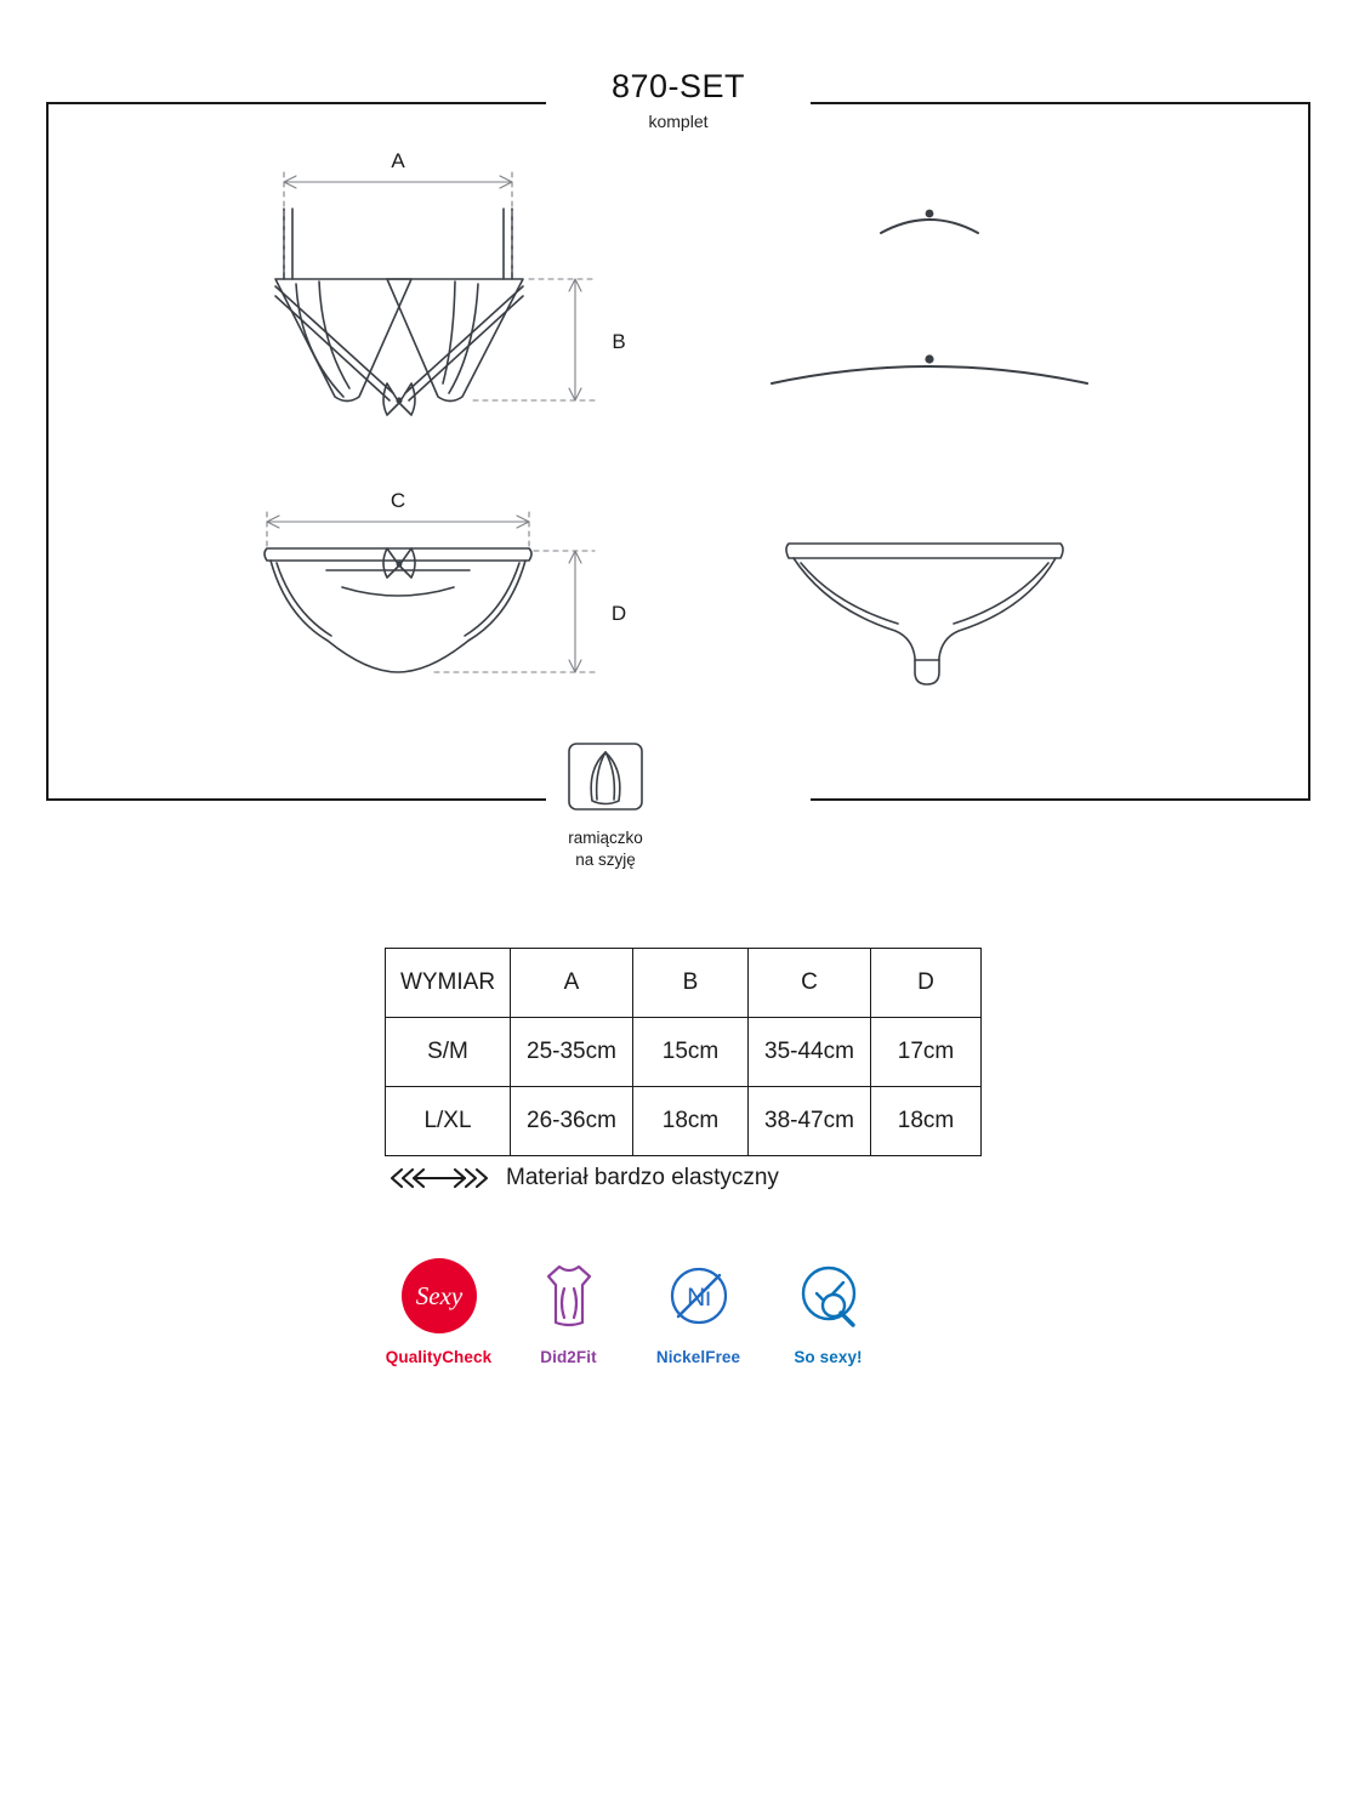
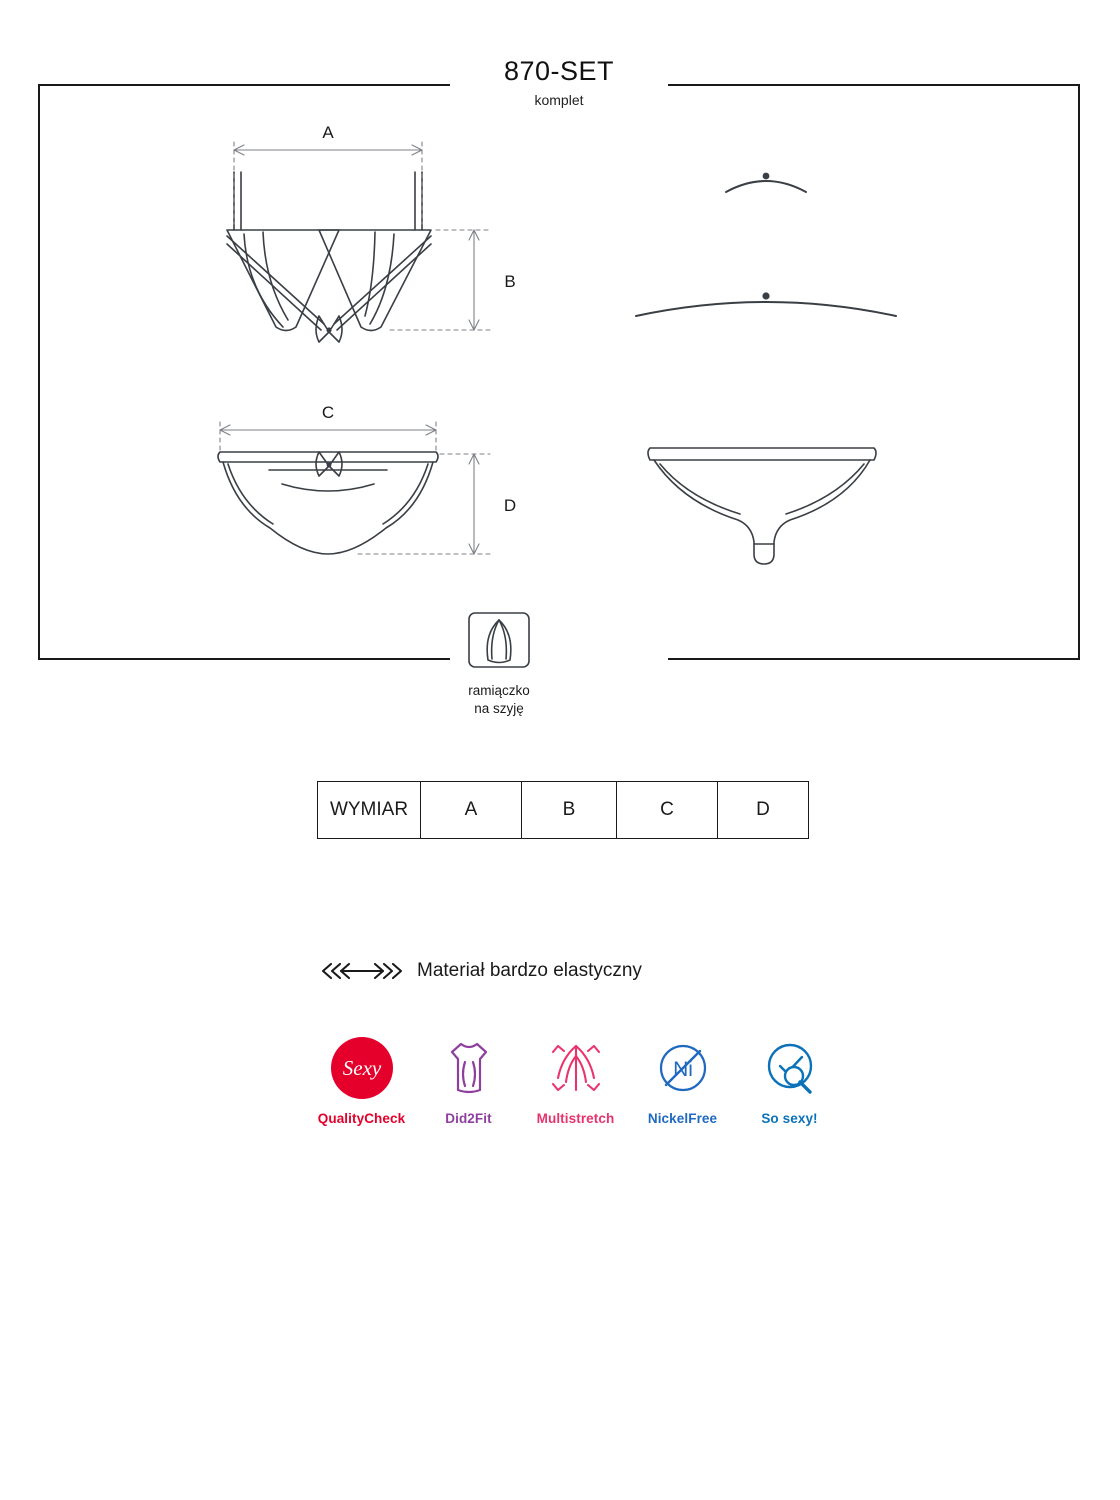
  870-SET
  komplet
  A
  B
  C
  D
  ramiączko
  na szyję
  WYMIAR	A	B	C	D
- S/M	25-35cm	15cm	35-44cm	17cm
- L/XL	26-36cm	18cm	38-47cm	18cm
  Materiał bardzo elastyczny
  Sexy
  QualityCheck
  Did2Fit
+ Multistretch
  NickelFree
  So sexy!
